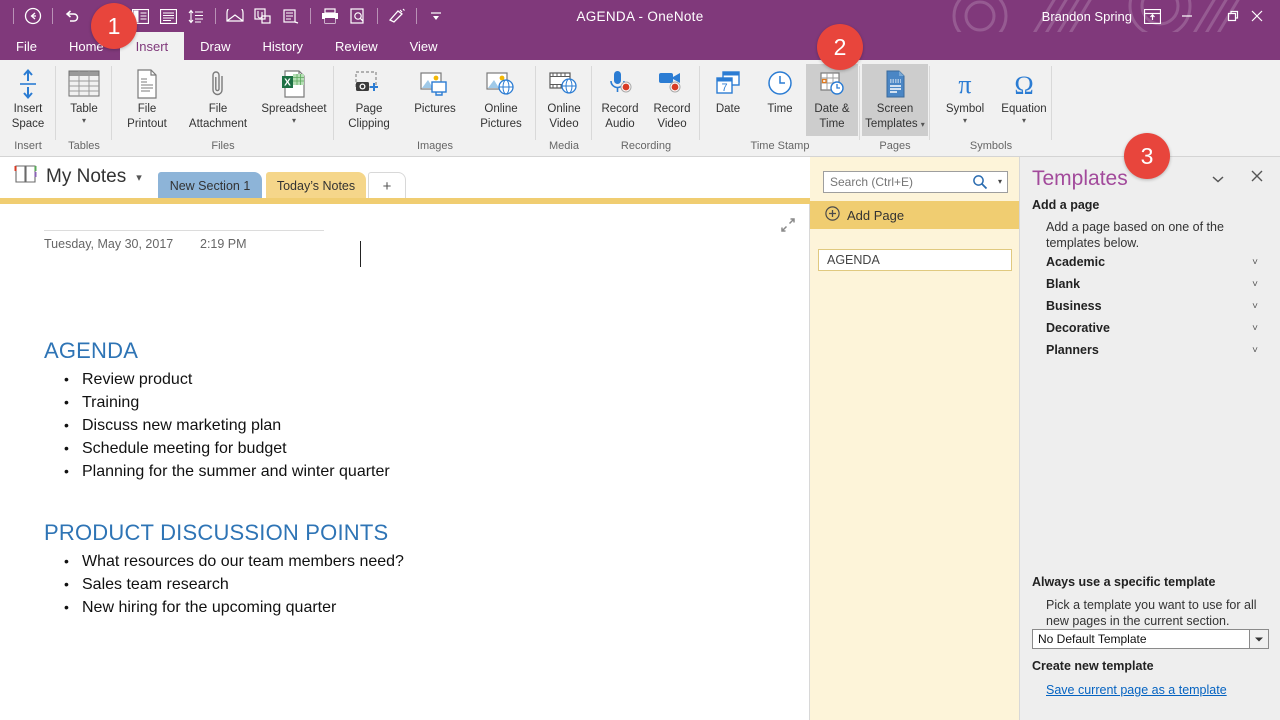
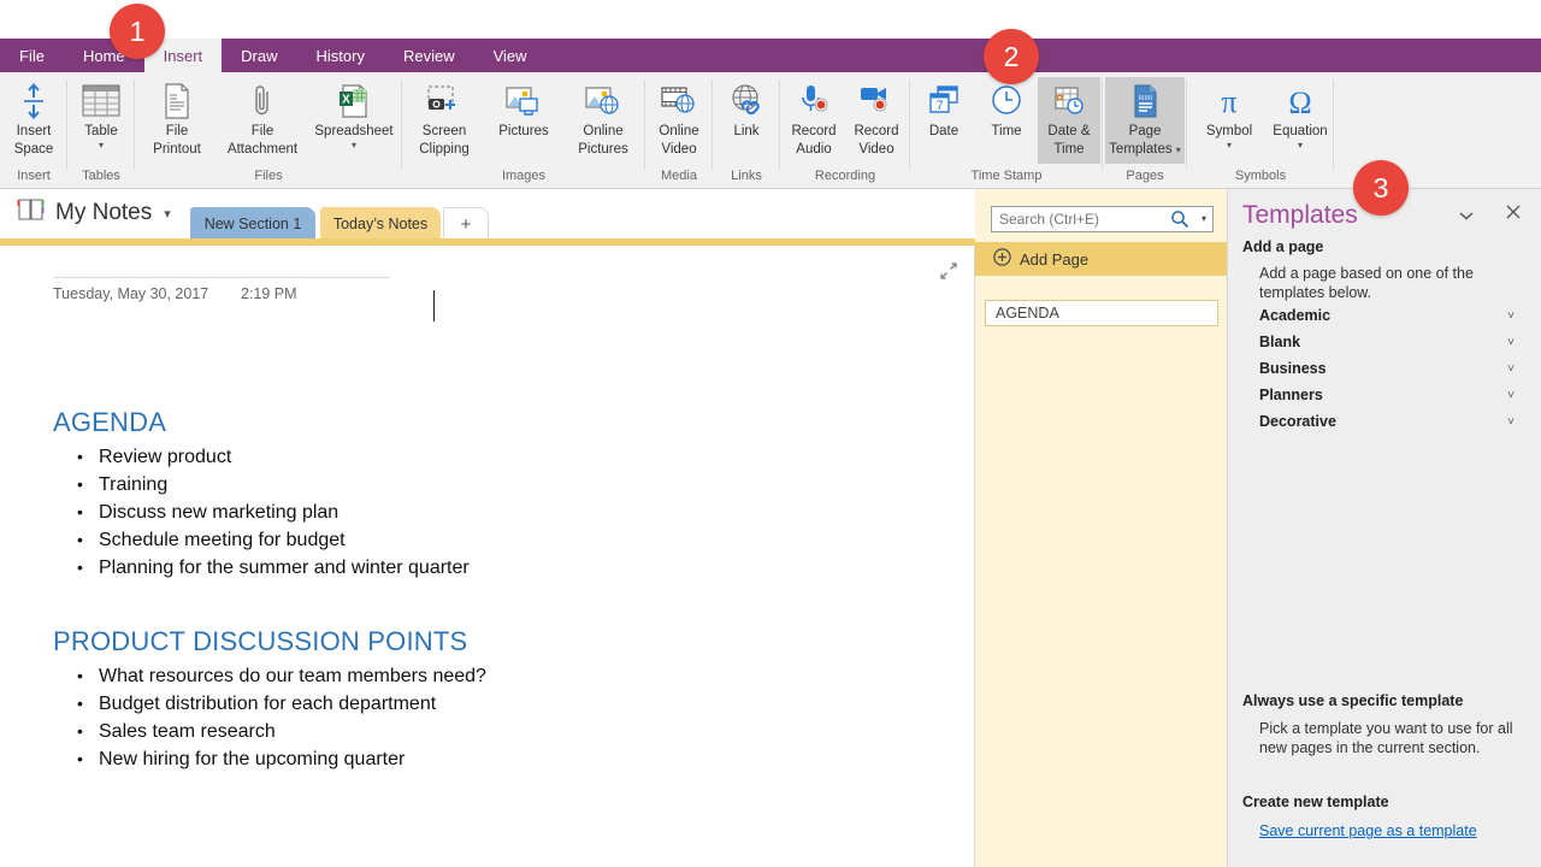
- AGENDA - OneNote
- Brandon Spring
  File
  Home
  Insert
  Draw
  History
  Review
  View
  Insert
  Space
  Insert
  Table
  ▾
  Tables
  File
  Printout
  File
  Attachment
  X
  Spreadsheet
  ▾
  Files
- Page
+ Screen
  Clipping
  Pictures
  Online
  Pictures
  Images
  Online
  Video
  Media
+ Link
+ Links
  Record
  Audio
  Record
  Video
  Recording
  7
  Date
  Time
  Date &
  Time
  Time Stamp
- Screen
+ Page
  Templates ▾
  Pages
  π
  Symbol
  ▾
  Ω
  Equation
  ▾
  Symbols
  My Notes
  ▾
  New Section 1
  Today’s Notes
  +
  Tuesday, May 30, 2017
  2:19 PM
  AGENDA
  Review product
  Training
  Discuss new marketing plan
  Schedule meeting for budget
  Planning for the summer and winter quarter
  PRODUCT DISCUSSION POINTS
  What resources do our team members need?
+ Budget distribution for each department
  Sales team research
  New hiring for the upcoming quarter
  Search (Ctrl+E)
  ▾
  Add Page
  AGENDA
  Templates
  Add a page
  Add a page based on one of the templates below.
  Academic
  ˅
  Blank
  ˅
  Business
  ˅
- Decorative
+ Planners
  ˅
- Planners
+ Decorative
  ˅
  Always use a specific template
  Pick a template you want to use for all new pages in the current section.
- No Default Template
  Create new template
  Save current page as a template
  1
  2
  3
